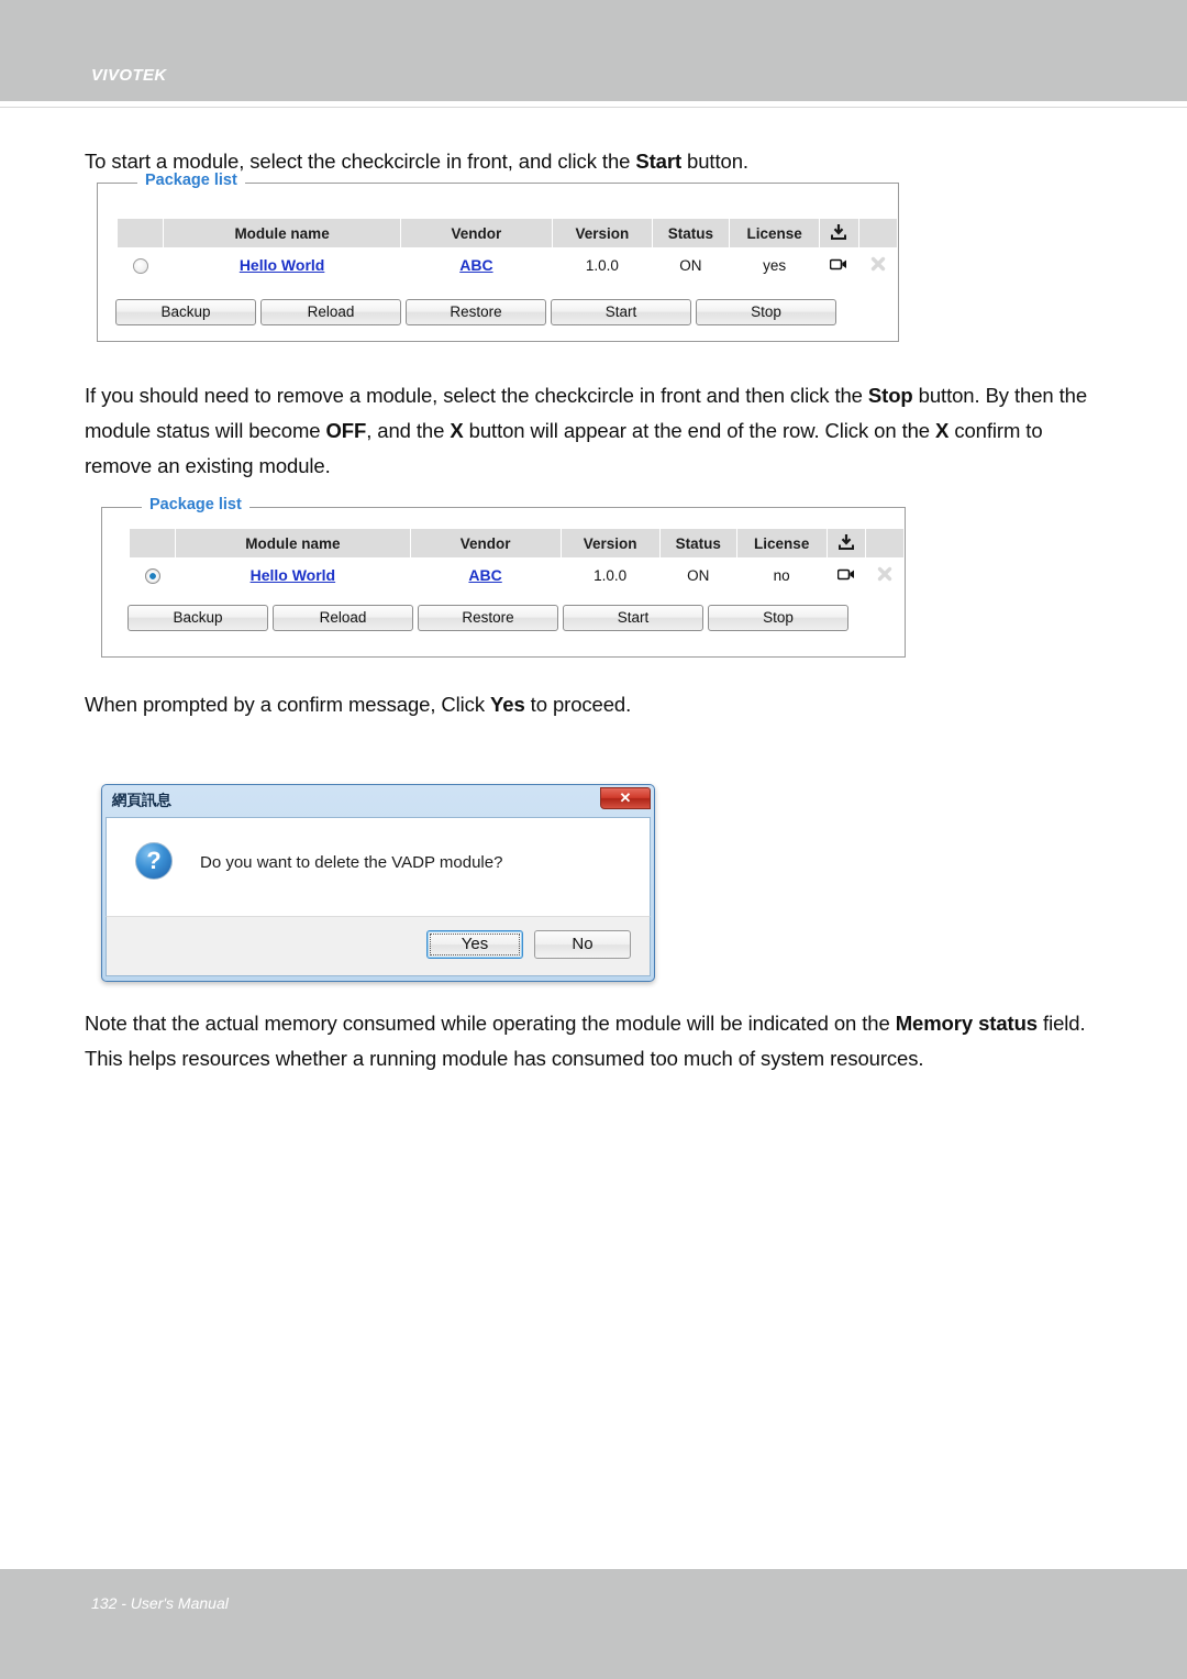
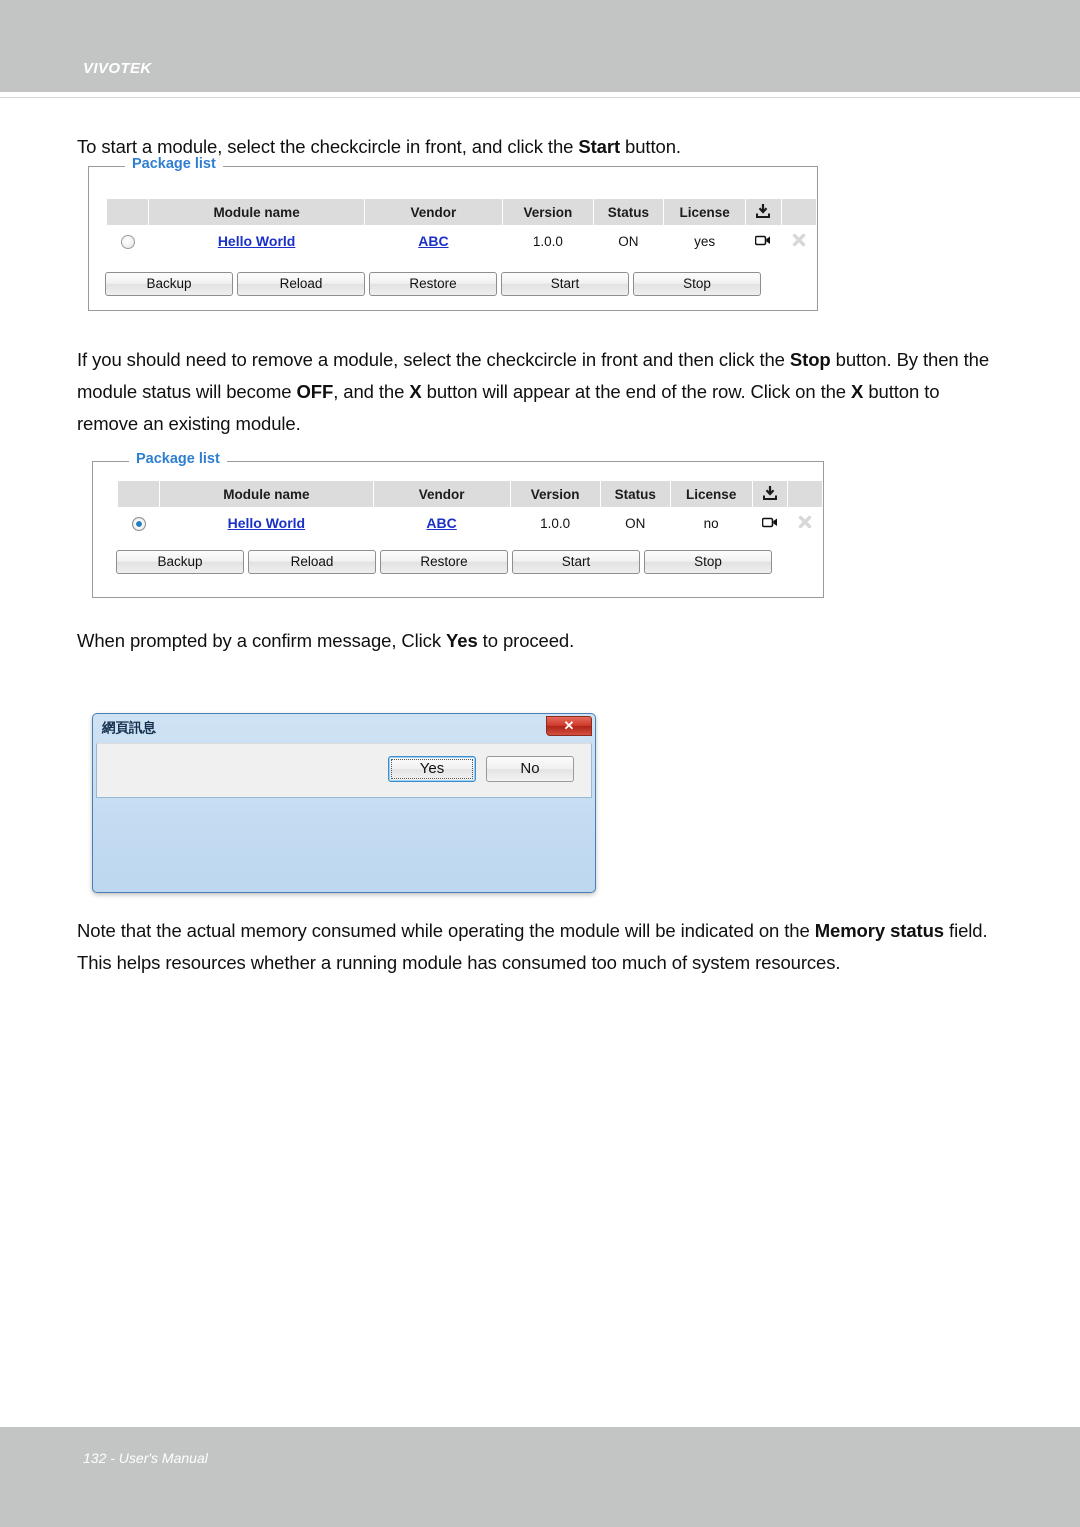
  VIVOTEK
  To start a module, select the checkcircle in front, and click the Start button.
  Package list
  	Module name	Vendor	Version	Status	License
  	Hello World	ABC	1.0.0	ON	yes
  Backup Reload Restore Start Stop
- If you should need to remove a module, select the checkcircle in front and then click the Stop button. By then the module status will become OFF, and the X button will appear at the end of the row. Click on the X confirm to remove an existing module.
+ If you should need to remove a module, select the checkcircle in front and then click the Stop button. By then the module status will become OFF, and the X button will appear at the end of the row. Click on the X button to remove an existing module.
  Package list
  	Module name	Vendor	Version	Status	License
  	Hello World	ABC	1.0.0	ON	no
  Backup Reload Restore Start Stop
  When prompted by a confirm message, Click Yes to proceed.
  網頁訊息
  ✕
- ?
- Do you want to delete the VADP module?
  Yes
  No
  Note that the actual memory consumed while operating the module will be indicated on the Memory status field. This helps resources whether a running module has consumed too much of system resources.
  132 - User's Manual
